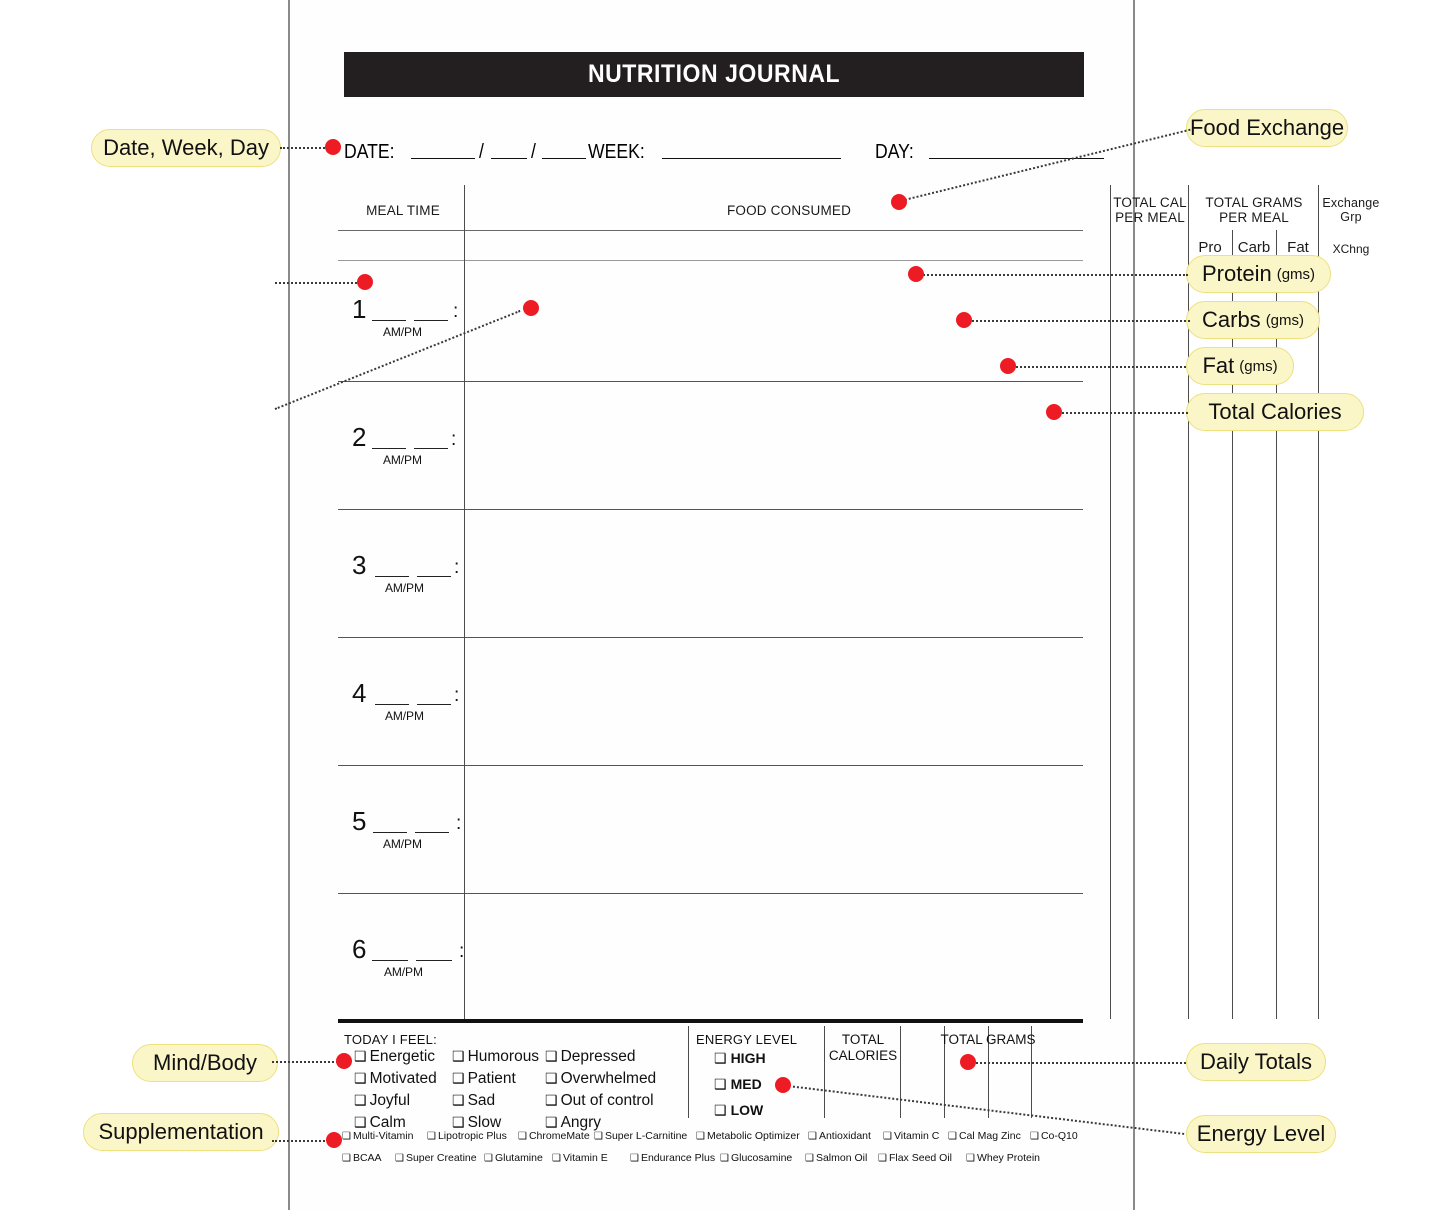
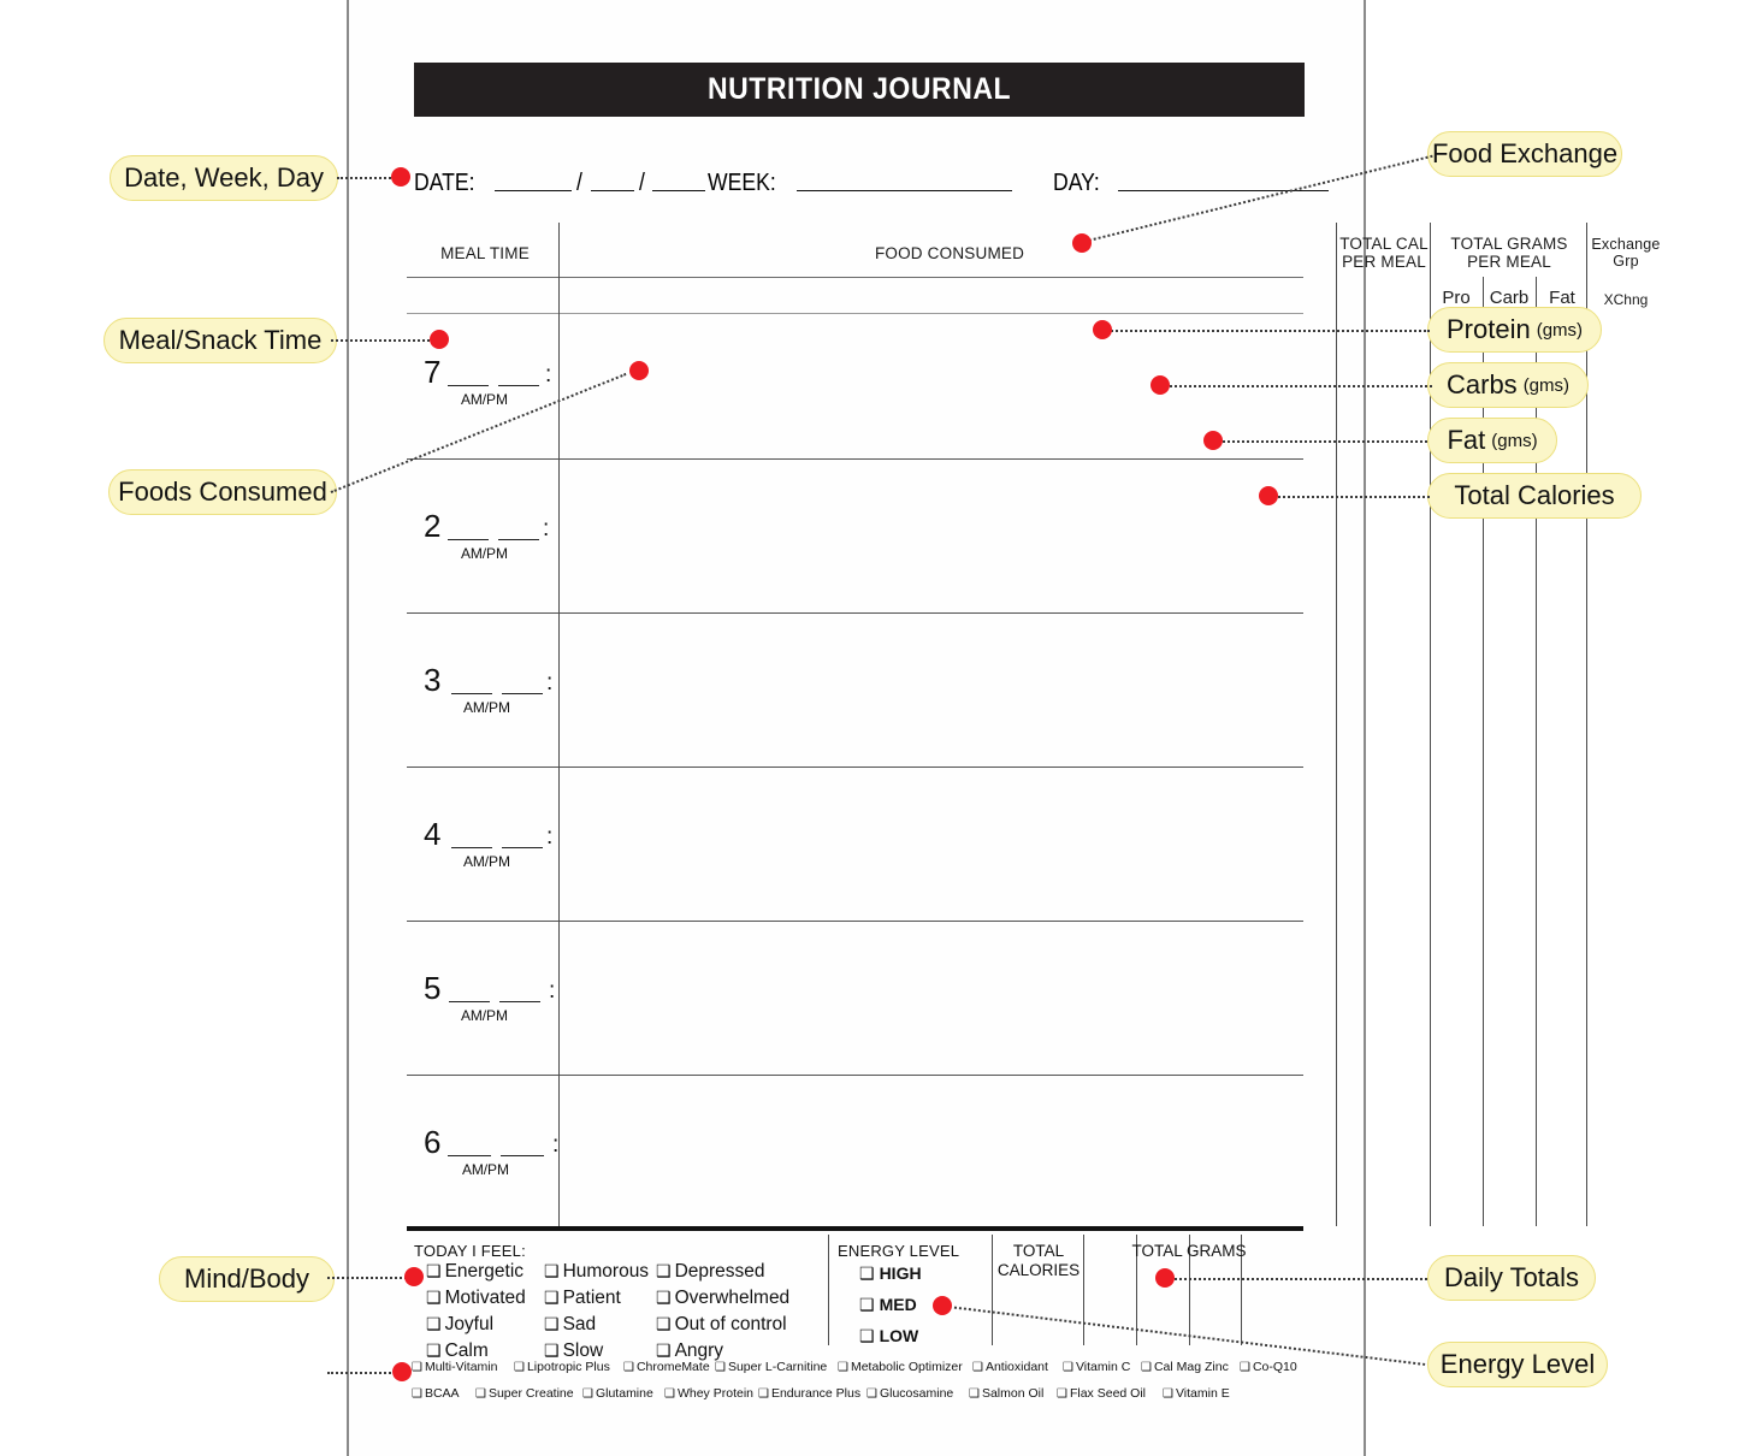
  NUTRITION JOURNAL
  DATE:
  /
  /
  WEEK:
  DAY:
  MEAL TIME
  FOOD CONSUMED
  TOTAL CAL
  PER MEAL
  TOTAL GRAMS
  PER MEAL
  Exchange
  Grp
  Pro
  Carb
  Fat
  XChng
- 1
+ 7
  :
  AM/PM
  2
  :
  AM/PM
  3
  :
  AM/PM
  4
  :
  AM/PM
  5
  :
  AM/PM
  6
  :
  AM/PM
  TODAY I FEEL:
  ❑ Energetic
  ❑ Motivated
  ❑ Joyful
  ❑ Calm
  ❑ Humorous
  ❑ Patient
  ❑ Sad
  ❑ Slow
  ❑ Depressed
  ❑ Overwhelmed
  ❑ Out of control
  ❑ Angry
  ENERGY LEVEL
  ❑ HIGH
  ❑ MED
  ❑ LOW
  TOTAL
  CALORIES
  TOTAL GRAMS
  ❑ Multi-Vitamin
  ❑ Lipotropic Plus
  ❑ ChromeMate
  ❑ Super L-Carnitine
  ❑ Metabolic Optimizer
  ❑ Antioxidant
  ❑ Vitamin C
  ❑ Cal Mag Zinc
  ❑ Co-Q10
  ❑ BCAA
  ❑ Super Creatine
  ❑ Glutamine
- ❑ Vitamin E
+ ❑ Whey Protein
  ❑ Endurance Plus
  ❑ Glucosamine
  ❑ Salmon Oil
  ❑ Flax Seed Oil
- ❑ Whey Protein
+ ❑ Vitamin E
  Date, Week, Day
+ Meal/Snack Time
+ Foods Consumed
  Mind/Body
- Supplementation
  Food Exchange
  Protein
  (gms)
  Carbs
  (gms)
  Fat
  (gms)
  Total Calories
  Daily Totals
  Energy Level
